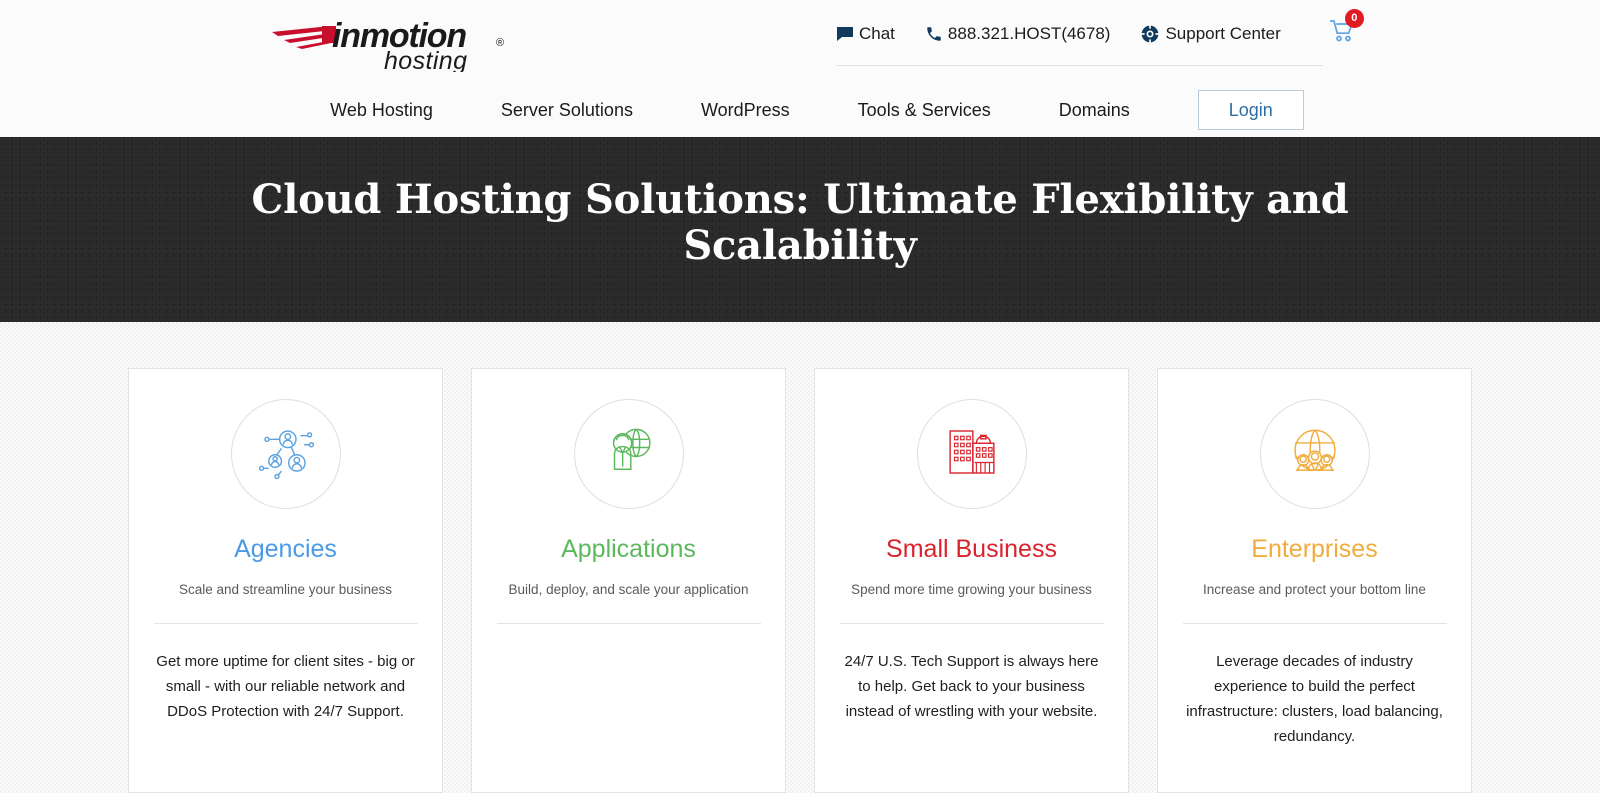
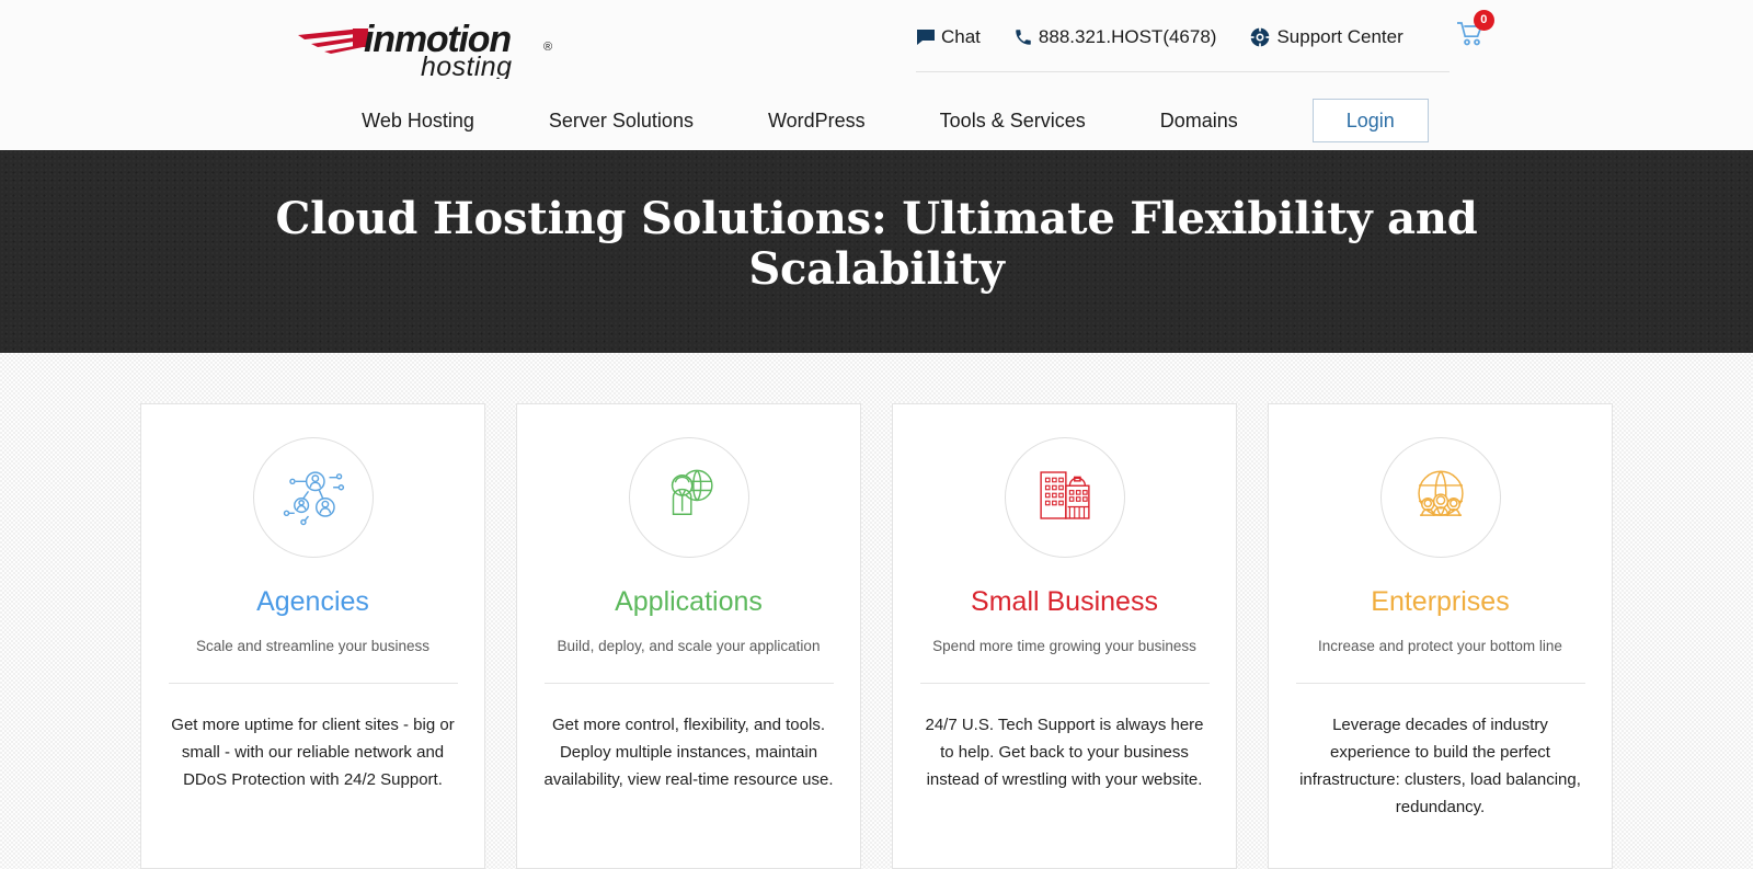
  inmotion
  ®
  hosting
  Chat
  888.321.HOST(4678)
  Support Center
  0
  Web Hosting
  Server Solutions
  WordPress
  Tools & Services
  Domains
  Login
  Cloud Hosting Solutions: Ultimate Flexibility and Scalability
  Agencies
  Scale and streamline your business
- Get more uptime for client sites - big or small - with our reliable network and DDoS Protection with 24/7 Support.
+ Get more uptime for client sites - big or small - with our reliable network and DDoS Protection with 24/2 Support.
  Applications
  Build, deploy, and scale your application
+ Get more control, flexibility, and tools. Deploy multiple instances, maintain availability, view real-time resource use.
  Small Business
  Spend more time growing your business
  24/7 U.S. Tech Support is always here to help. Get back to your business instead of wrestling with your website.
  Enterprises
  Increase and protect your bottom line
  Leverage decades of industry experience to build the perfect infrastructure: clusters, load balancing, redundancy.
